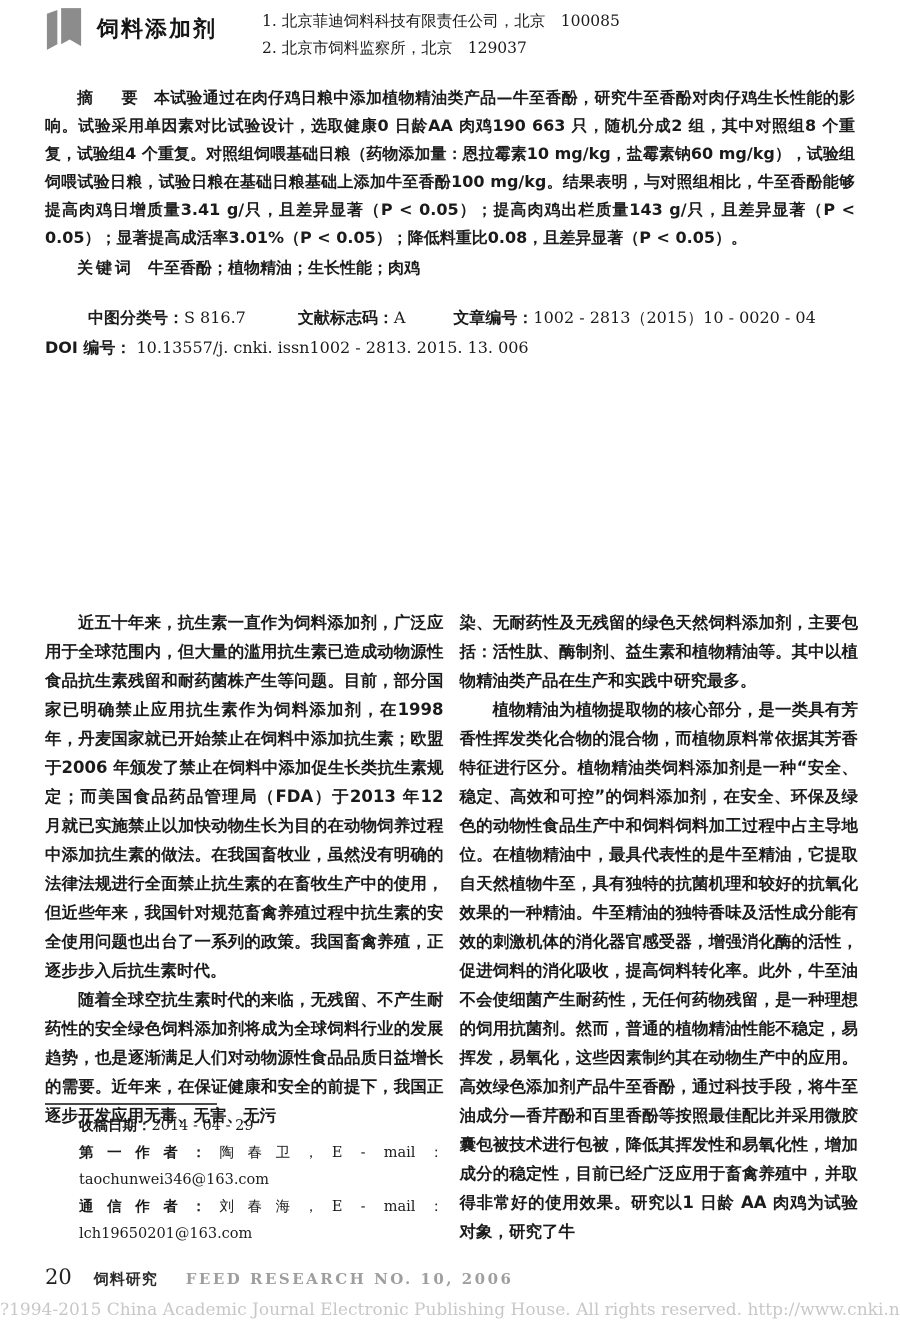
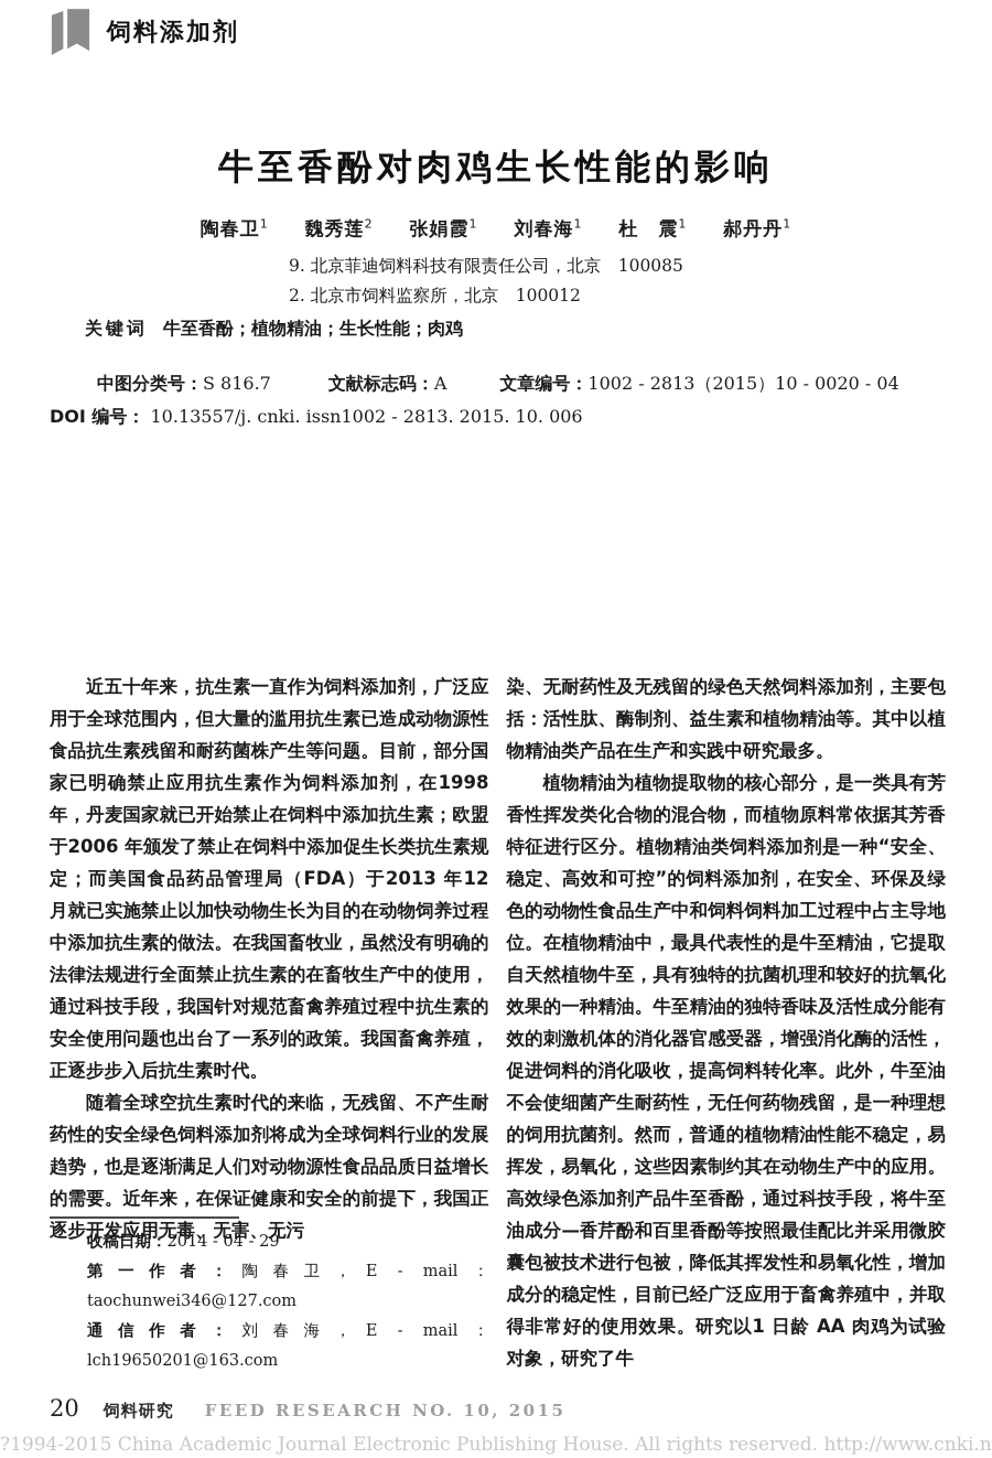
  饲料添加剂
+ 牛至香酚对肉鸡生长性能的影响
+ 陶春卫1 魏秀莲2 张娟霞1 刘春海1 杜 震1 郝丹丹1
- 1. 北京菲迪饲料科技有限责任公司，北京 100085
+ 9. 北京菲迪饲料科技有限责任公司，北京 100085
- 2. 北京市饲料监察所，北京 129037
+ 2. 北京市饲料监察所，北京 100012
- 摘 要 本试验通过在肉仔鸡日粮中添加植物精油类产品—牛至香酚，研究牛至香酚对肉仔鸡生长性能的影响。试验采用单因素对比试验设计，选取健康0 日龄AA 肉鸡190 663 只，随机分成2 组，其中对照组8 个重复，试验组4 个重复。对照组饲喂基础日粮（药物添加量：恩拉霉素10 mg/kg，盐霉素钠60 mg/kg），试验组饲喂试验日粮，试验日粮在基础日粮基础上添加牛至香酚100 mg/kg。结果表明，与对照组相比，牛至香酚能够提高肉鸡日增质量3.41 g/只，且差异显著（P < 0.05）；提高肉鸡出栏质量143 g/只，且差异显著（P < 0.05）；显著提高成活率3.01%（P < 0.05）；降低料重比0.08，且差异显著（P < 0.05）。
  关键词 牛至香酚；植物精油；生长性能；肉鸡
  中图分类号：S 816.7
  文献标志码：A
  文章编号：1002 - 2813（2015）10 - 0020 - 04
- DOI 编号： 10.13557/j. cnki. issn1002 - 2813. 2015. 13. 006
+ DOI 编号： 10.13557/j. cnki. issn1002 - 2813. 2015. 10. 006
- 近五十年来，抗生素一直作为饲料添加剂，广泛应用于全球范围内，但大量的滥用抗生素已造成动物源性食品抗生素残留和耐药菌株产生等问题。目前，部分国家已明确禁止应用抗生素作为饲料添加剂，在1998 年，丹麦国家就已开始禁止在饲料中添加抗生素；欧盟于2006 年颁发了禁止在饲料中添加促生长类抗生素规定；而美国食品药品管理局（FDA）于2013 年12 月就已实施禁止以加快动物生长为目的在动物饲养过程中添加抗生素的做法。在我国畜牧业，虽然没有明确的法律法规进行全面禁止抗生素的在畜牧生产中的使用，但近些年来，我国针对规范畜禽养殖过程中抗生素的安全使用问题也出台了一系列的政策。我国畜禽养殖，正逐步步入后抗生素时代。
+ 近五十年来，抗生素一直作为饲料添加剂，广泛应用于全球范围内，但大量的滥用抗生素已造成动物源性食品抗生素残留和耐药菌株产生等问题。目前，部分国家已明确禁止应用抗生素作为饲料添加剂，在1998 年，丹麦国家就已开始禁止在饲料中添加抗生素；欧盟于2006 年颁发了禁止在饲料中添加促生长类抗生素规定；而美国食品药品管理局（FDA）于2013 年12 月就已实施禁止以加快动物生长为目的在动物饲养过程中添加抗生素的做法。在我国畜牧业，虽然没有明确的法律法规进行全面禁止抗生素的在畜牧生产中的使用，通过科技手段，我国针对规范畜禽养殖过程中抗生素的安全使用问题也出台了一系列的政策。我国畜禽养殖，正逐步步入后抗生素时代。
  随着全球空抗生素时代的来临，无残留、不产生耐药性的安全绿色饲料添加剂将成为全球饲料行业的发展趋势，也是逐渐满足人们对动物源性食品品质日益增长的需要。近年来，在保证健康和安全的前提下，我国正逐步开发应用无毒、无害、无污
  收稿日期：2014 - 04 - 29
- 第一作者：陶春卫，E - mail：taochunwei346@163.com
+ 第一作者：陶春卫，E - mail：taochunwei346@127.com
  通信作者：刘春海，E - mail：lch19650201@163.com
  染、无耐药性及无残留的绿色天然饲料添加剂，主要包括：活性肽、酶制剂、益生素和植物精油等。其中以植物精油类产品在生产和实践中研究最多。
  植物精油为植物提取物的核心部分，是一类具有芳香性挥发类化合物的混合物，而植物原料常依据其芳香特征进行区分。植物精油类饲料添加剂是一种“安全、稳定、高效和可控”的饲料添加剂，在安全、环保及绿色的动物性食品生产中和饲料饲料加工过程中占主导地位。在植物精油中，最具代表性的是牛至精油，它提取自天然植物牛至，具有独特的抗菌机理和较好的抗氧化效果的一种精油。牛至精油的独特香味及活性成分能有效的刺激机体的消化器官感受器，增强消化酶的活性，促进饲料的消化吸收，提高饲料转化率。此外，牛至油不会使细菌产生耐药性，无任何药物残留，是一种理想的饲用抗菌剂。然而，普通的植物精油性能不稳定，易挥发，易氧化，这些因素制约其在动物生产中的应用。高效绿色添加剂产品牛至香酚，通过科技手段，将牛至油成分—香芹酚和百里香酚等按照最佳配比并采用微胶囊包被技术进行包被，降低其挥发性和易氧化性，增加成分的稳定性，目前已经广泛应用于畜禽养殖中，并取得非常好的使用效果。研究以1 日龄 AA 肉鸡为试验对象，研究了牛
  20
  饲料研究
- FEED RESEARCH NO. 10, 2006
+ FEED RESEARCH NO. 10, 2015
  ?1994-2015 China Academic Journal Electronic Publishing House. All rights reserved. http://www.cnki.n
